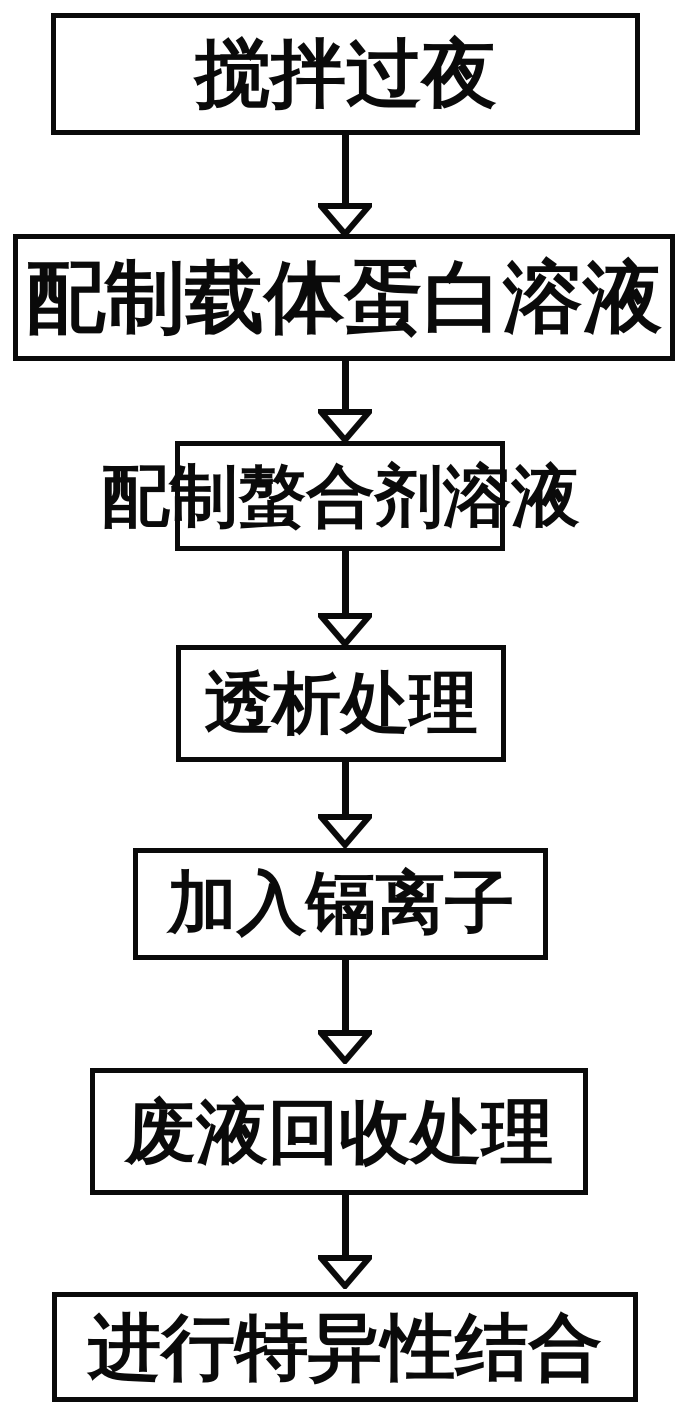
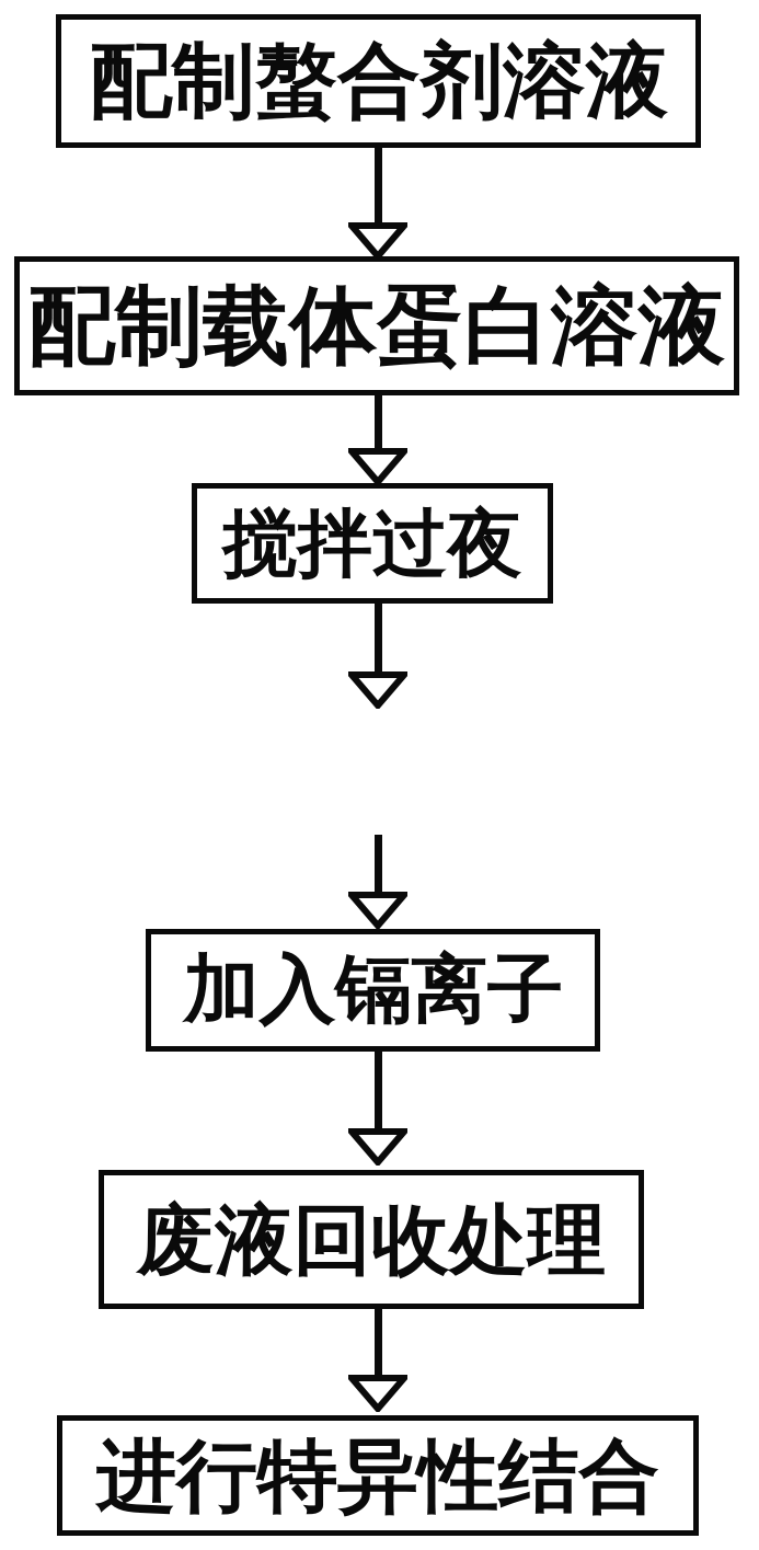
- 搅拌过夜
+ 配制螯合剂溶液
  配制载体蛋白溶液
- 配制螯合剂溶液
+ 搅拌过夜
- 透析处理
  加入镉离子
  废液回收处理
  进行特异性结合
